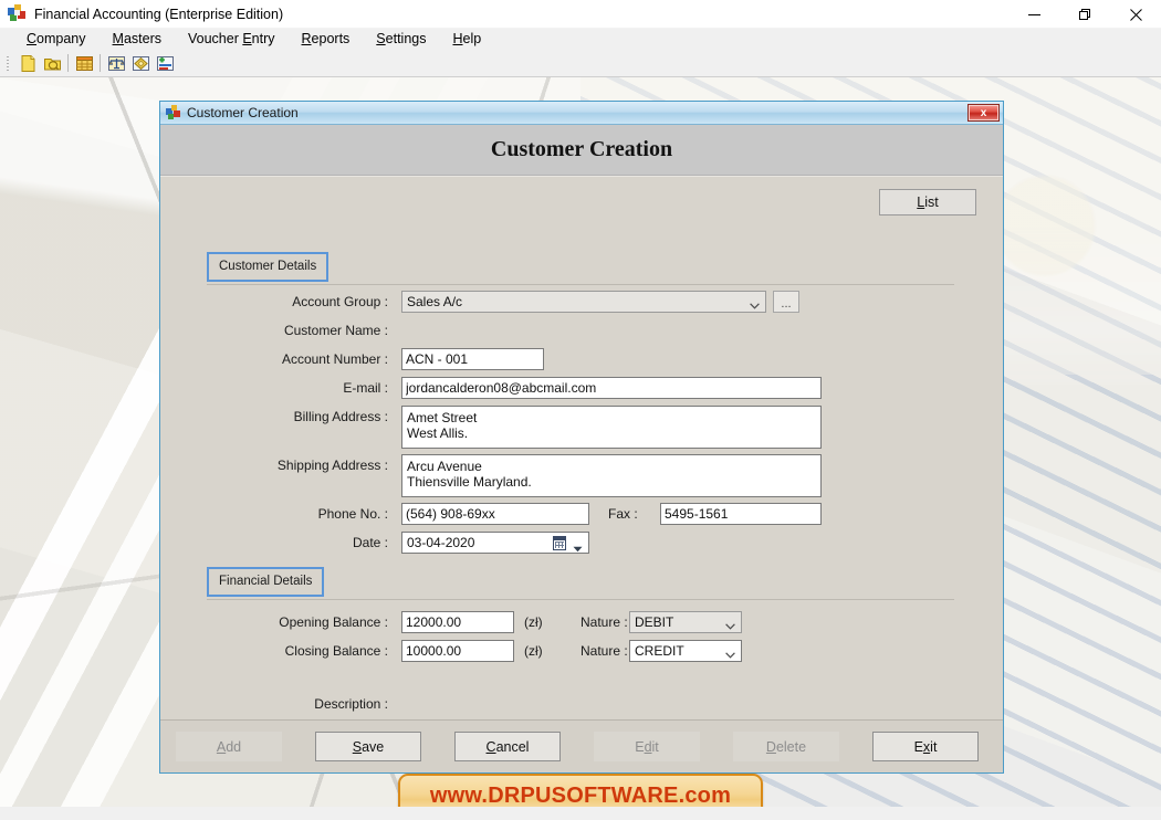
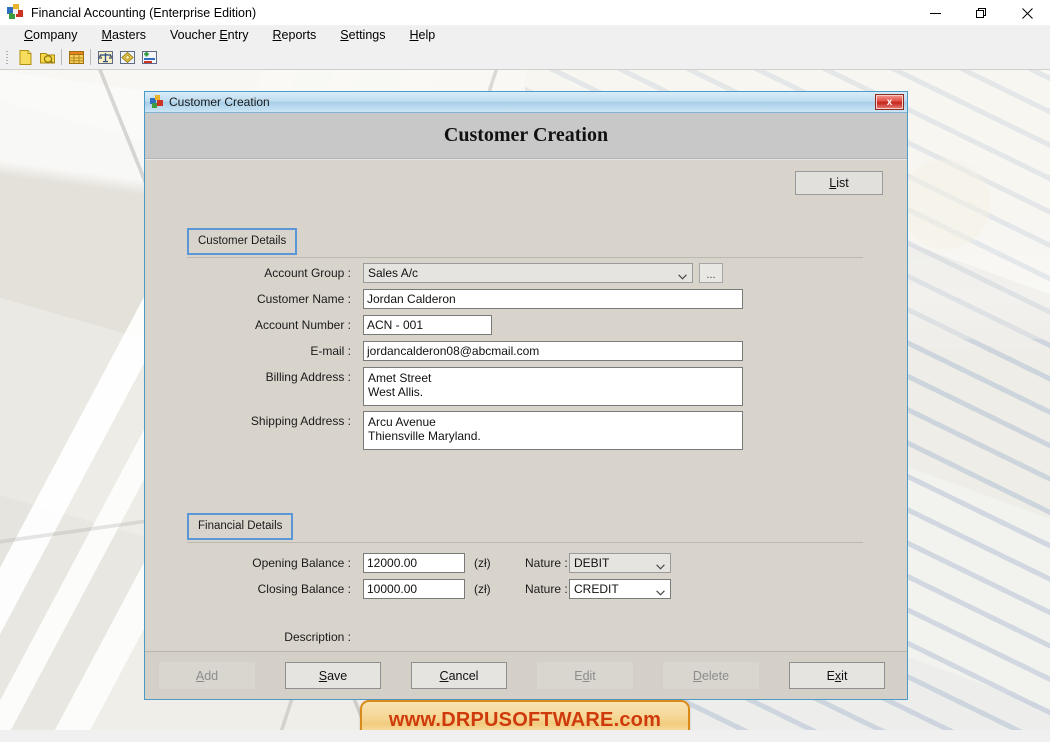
  Financial Accounting (Enterprise Edition)
  Company
  Masters
  Voucher Entry
  Reports
  Settings
  Help
  Customer Creation
  x
  Customer Creation
  List
  Customer Details
  Account Group :
  Sales A/c
  ...
  Customer Name :
+ Jordan Calderon
  Account Number :
  ACN - 001
  E-mail :
  jordancalderon08@abcmail.com
  Billing Address :
  Amet Street
  West Allis.
  Shipping Address :
  Arcu Avenue
  Thiensville Maryland.
- Phone No. :
- (564) 908-69xx
- Fax :
- 5495-1561
- Date :
- 03-04-2020
  Financial Details
  Opening Balance :
  12000.00
  (zł)
  Nature :
  DEBIT
  Closing Balance :
  10000.00
  (zł)
  Nature :
  CREDIT
  Description :
  Add
  Save
  Cancel
  Edit
  Delete
  Exit
  www.DRPUSOFTWARE.com
